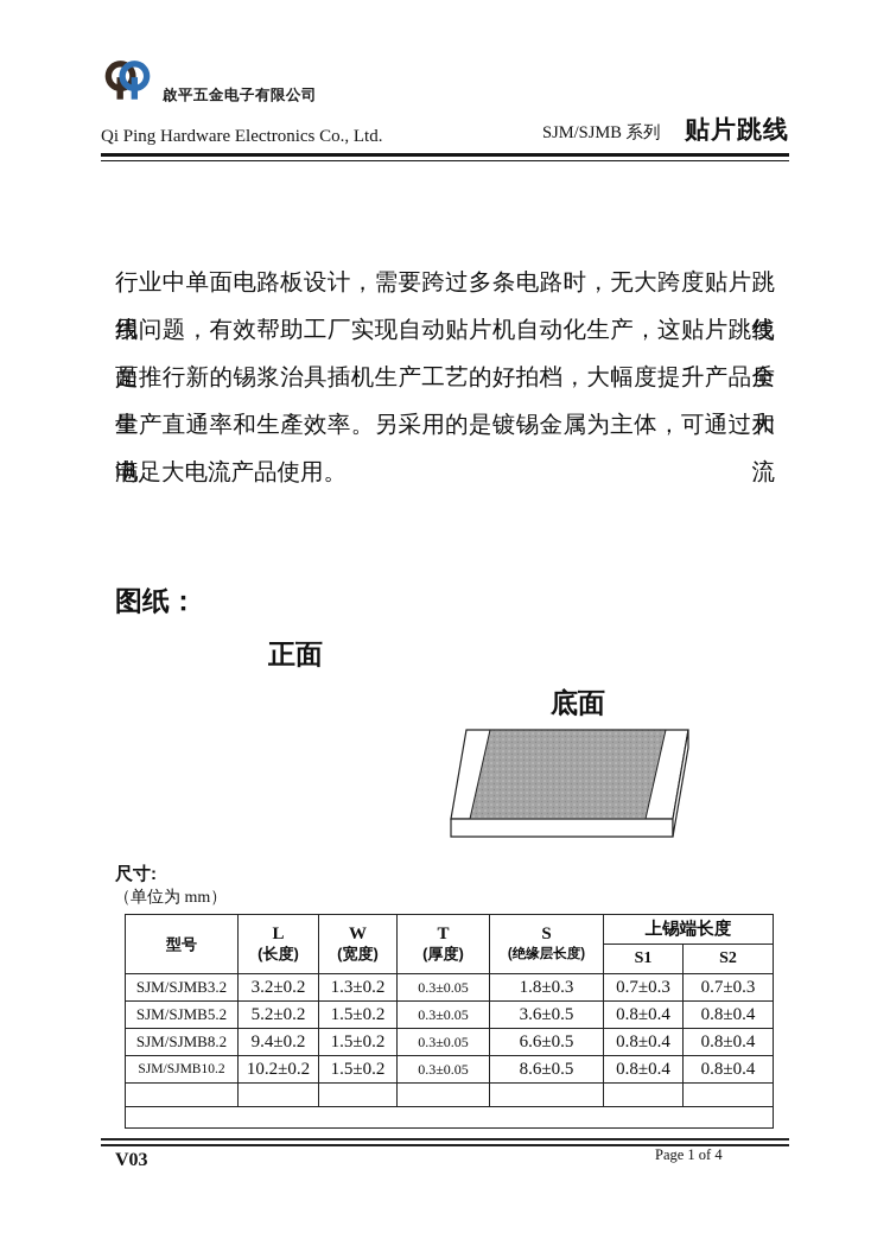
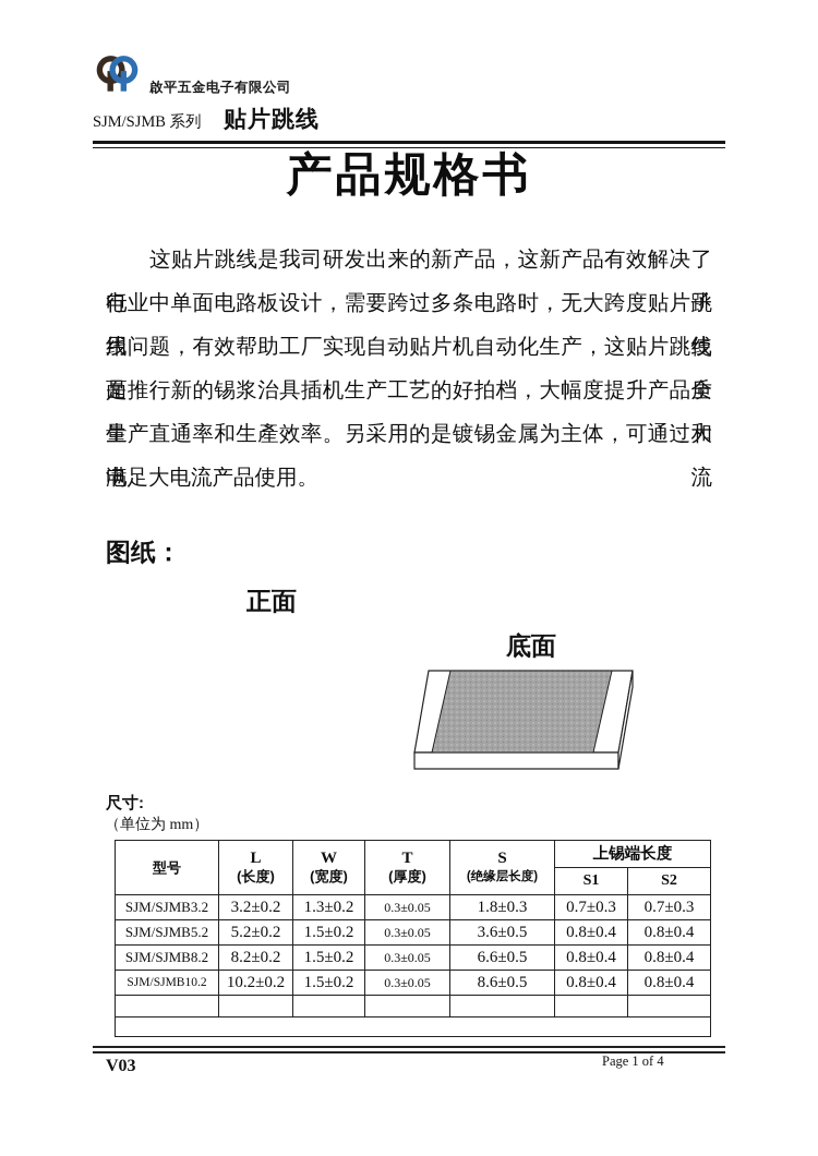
  啟平五金电子有限公司
- Qi Ping Hardware Electronics Co., Ltd.
  SJM/SJMB 系列 贴片跳线
+ 产品规格书
+ 这贴片跳线是我司研发出来的新产品，这新产品有效解决了电子
  行业中单面电路板设计，需要跨过多条电路时，无大跨度贴片跳线使
  用问题，有效帮助工厂实现自动贴片机自动化生产，这贴片跳线是全
  面推行新的锡浆治具插机生产工艺的好拍档，大幅度提升产品质量和
  生产直通率和生產效率。另采用的是镀锡金属为主体，可通过大电流
  满足大电流产品使用。
  图纸：
  正面
  底面
  尺寸:
  （单位为 mm）
  型号	L(长度)	W(宽度)	T(厚度)	S(绝缘层长度)	上锡端长度
  S1	S2
  SJM/SJMB3.2	3.2±0.2	1.3±0.2	0.3±0.05	1.8±0.3	0.7±0.3	0.7±0.3
  SJM/SJMB5.2	5.2±0.2	1.5±0.2	0.3±0.05	3.6±0.5	0.8±0.4	0.8±0.4
- SJM/SJMB8.2	9.4±0.2	1.5±0.2	0.3±0.05	6.6±0.5	0.8±0.4	0.8±0.4
+ SJM/SJMB8.2	8.2±0.2	1.5±0.2	0.3±0.05	6.6±0.5	0.8±0.4	0.8±0.4
  SJM/SJMB10.2	10.2±0.2	1.5±0.2	0.3±0.05	8.6±0.5	0.8±0.4	0.8±0.4
  V03
  Page 1 of 4
